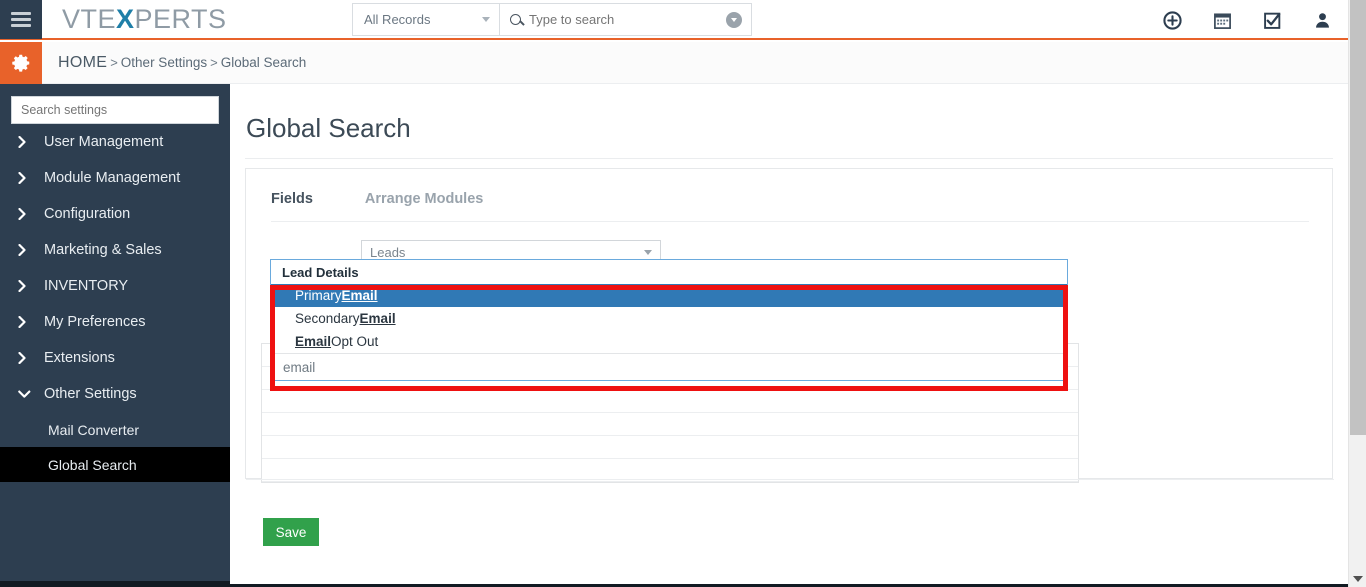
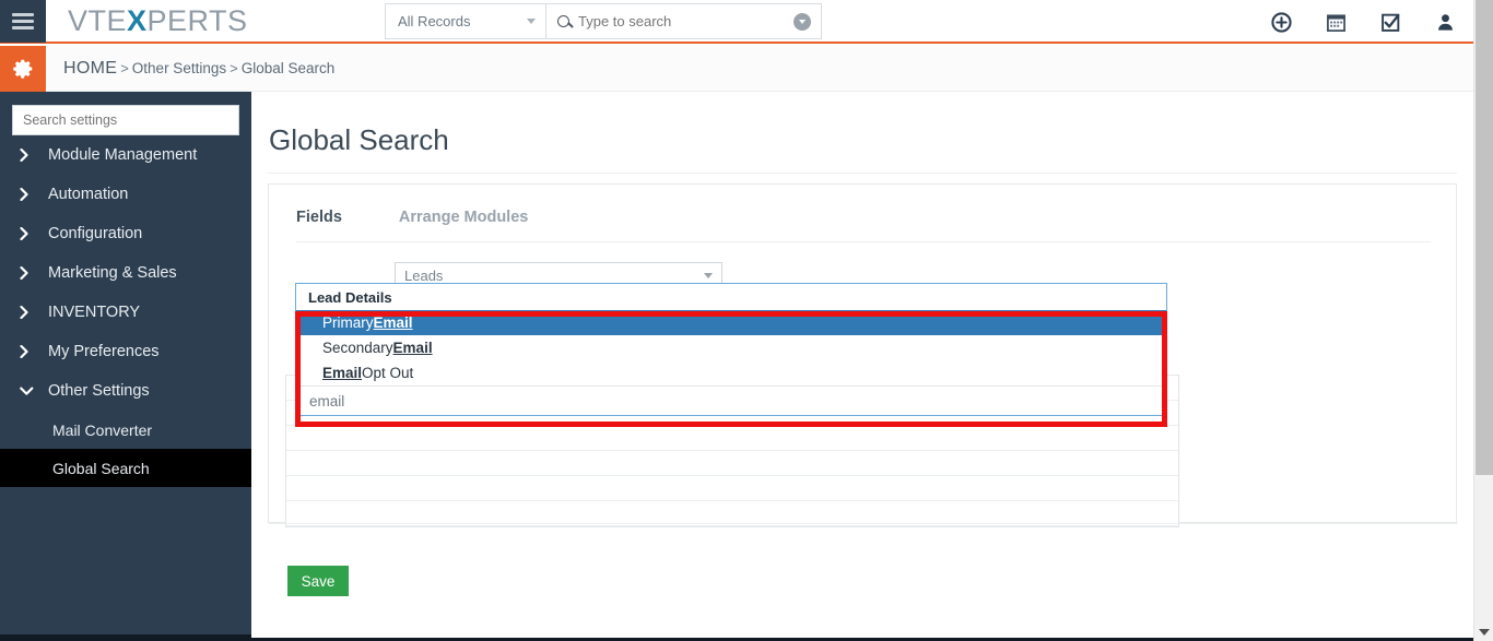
  VTEXPERTS
  All Records
  Type to search
  HOME
  >
  Other Settings
  >
  Global Search
  Search settings
- User Management
  Module Management
+ Automation
  Configuration
  Marketing & Sales
  INVENTORY
  My Preferences
- Extensions
  Other Settings
  Mail Converter
  Global Search
  Global Search
  Fields
  Arrange Modules
  Leads
  Save
  Lead Details
  Primary
  Email
  Secondary
  Email
  Email
  Opt Out
  email
